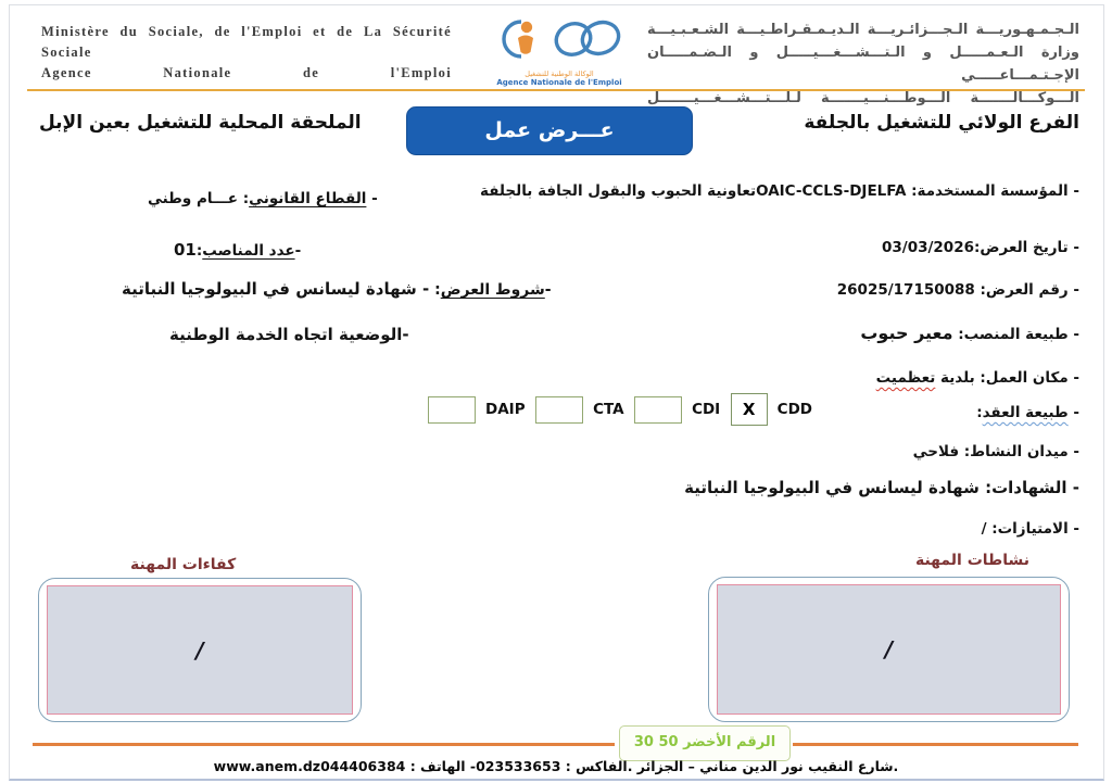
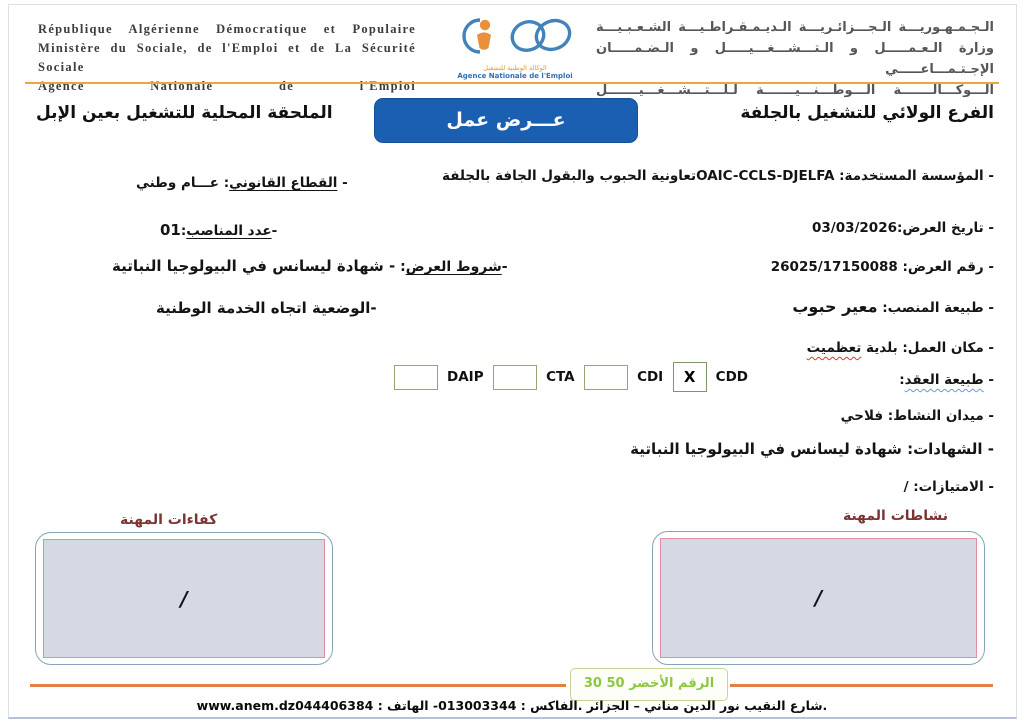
+ République Algérienne Démocratique et Populaire
  Ministère du Sociale, de l'Emploi et de La Sécurité Sociale
  Agence Nationale de l'Emploi
  الوكالة الوطنية للتشغيل
  Agence Nationale de l'Emploi
  الـجـمـهـوريـــة الـجـــزائـريـــة الـديـمـقـراطـيـــة الشـعـبـيـــة
  وزارة الـعـمـــــل و الـتـــشـــغـــيـــــل و الـضـمـــــان الإجـتـمـــاعـــــي
  الـــوكـــالـــــــة الـــوطـــنـــيـــــــة لـلـــتـــشـــغـــيـــــــل
  الفرع الولائي للتشغيل بالجلفة
  عـــرض عمل
  الملحقة المحلية للتشغيل بعين الإبل
  - المؤسسة المستخدمة: OAIC-CCLS-DJELFAتعاونية الحبوب والبقول الجافة بالجلفة
  - تاريخ العرض:03/03/2026
  - رقم العرض: 26025/17150088
  - طبيعة المنصب: معير حبوب
  - مكان العمل: بلدية تعظميت
  - طبيعة العقد:
  CDD
  X
  CDI
  CTA
  DAIP
  - ميدان النشاط: فلاحي
  - الشهادات: شهادة ليسانس في البيولوجيا النباتية
  - الامتيازات: /
  - القطاع القانوني: عـــام وطني
  -عدد المناصب:01
  -شروط العرض: - شهادة ليسانس في البيولوجيا النباتية
  -الوضعية اتجاه الخدمة الوطنية
  نشاطات المهنة
  /
  كفاءات المهنة
  /
  الرقم الأخضر 50 30
- .شارع النقيب نور الدين مناني – الجزائر .الفاكس : 023533653- الهاتف : www.anem.dz044406384
+ .شارع النقيب نور الدين مناني – الجزائر .الفاكس : 013003344- الهاتف : www.anem.dz044406384
